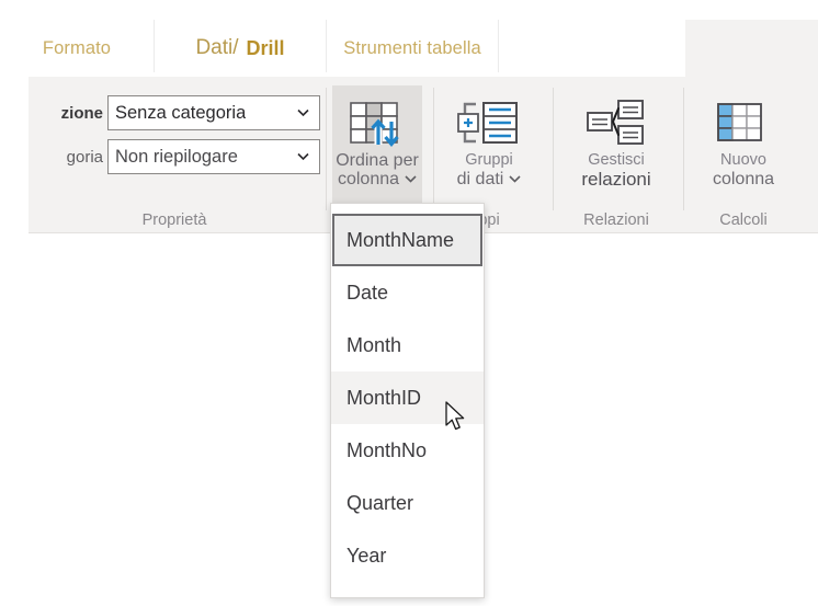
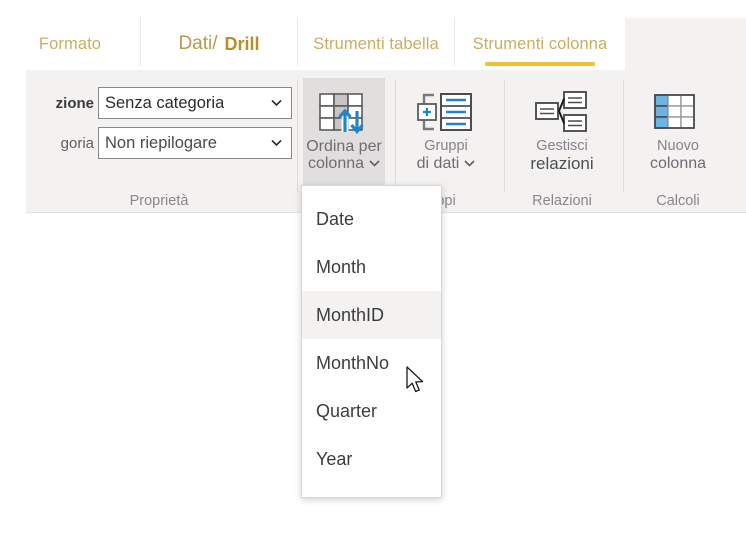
  Formato
  Dati/
  Drill
  Strumenti tabella
+ Strumenti colonna
  zione
  Senza categoria
  goria
  Non riepilogare
  Proprietà
  Ordina per
  colonna
  Gruppi
  di dati
  Gestisci
  relazioni
  Relazioni
  Nuovo
  colonna
  Calcoli
- MonthName
  Date
  Month
  MonthID
  MonthNo
  Quarter
  Year
